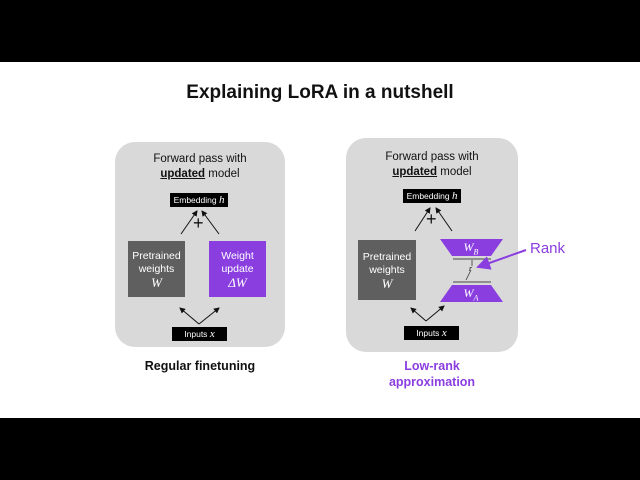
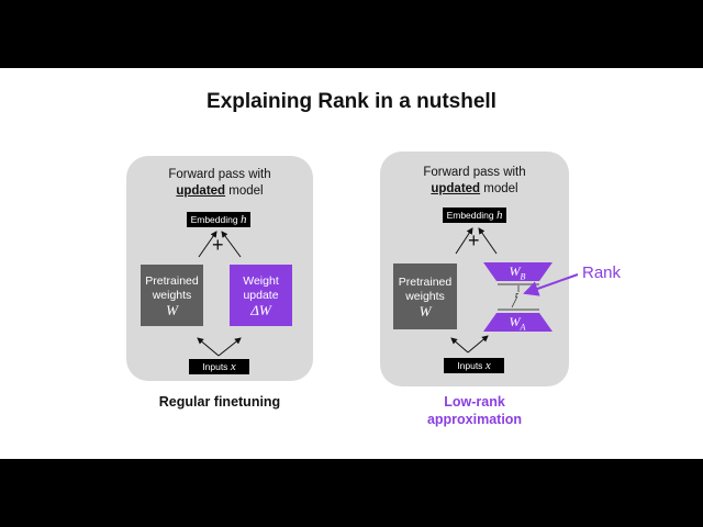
- Explaining LoRA in a nutshell
+ Explaining Rank in a nutshell
  Forward pass with
  updated model
  Embedding h
  +
  Pretrained
  weights
  W
  Weight
  update
  ΔW
  Inputs x
  Regular finetuning
  Forward pass with
  updated model
  Embedding h
  +
  Pretrained
  weights
  W
  WB
  WA
  r
  Inputs x
  Low-rank
  approximation
  Rank
